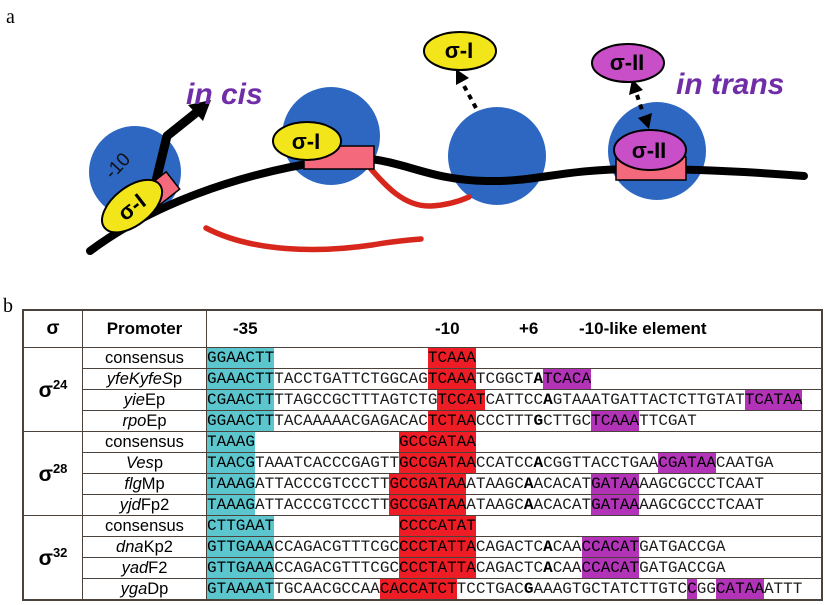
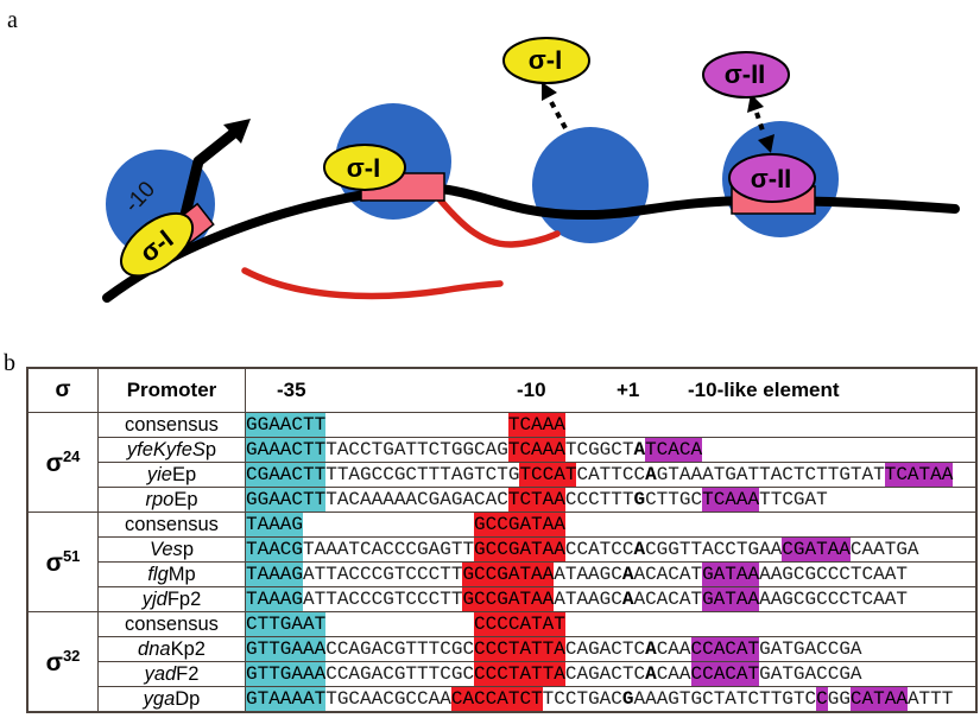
  σ-I
  σ-II
  σ-I
  σ-II
  a
- in cis
- in trans
  b
- σ	Promoter	-35 -10 +6 -10-like element
+ σ	Promoter	-35 -10 +1 -10-like element
  σ24	consensus	GGAACTT TCAAA
  yfeKyfeSp	GAAACTTTACCTGATTCTGGCAGTCAAATCGGCTATCACA
  yieEp	CGAACTTTTAGCCGCTTTAGTCTGTCCATCATTCCAGTAAATGATTACTCTTGTATTCATAA
  rpoEp	GGAACTTTACAAAAACGAGACACTCTAACCCTTTGCTTGCTCAAATTCGAT
- σ28	consensus	TAAAG GCCGATAA
+ σ51	consensus	TAAAG GCCGATAA
  Vesp	TAACGTAAATCACCCGAGTTGCCGATAACCATCCACGGTTACCTGAACGATAACAATGA
  flgMp	TAAAGATTACCCGTCCCTTGCCGATAAATAAGCAACACATGATAAAAGCGCCCTCAAT
  yjdFp2	TAAAGATTACCCGTCCCTTGCCGATAAATAAGCAACACATGATAAAAGCGCCCTCAAT
  σ32	consensus	CTTGAAT CCCCATAT
  dnaKp2	GTTGAAACCAGACGTTTCGCCCCTATTACAGACTCACAACCACATGATGACCGA
  yadF2	GTTGAAACCAGACGTTTCGCCCCTATTACAGACTCACAACCACATGATGACCGA
  ygaDp	GTAAAATTGCAACGCCAACACCATCTTCCTGACGAAAGTGCTATCTTGTCCGGCATAAATTT
